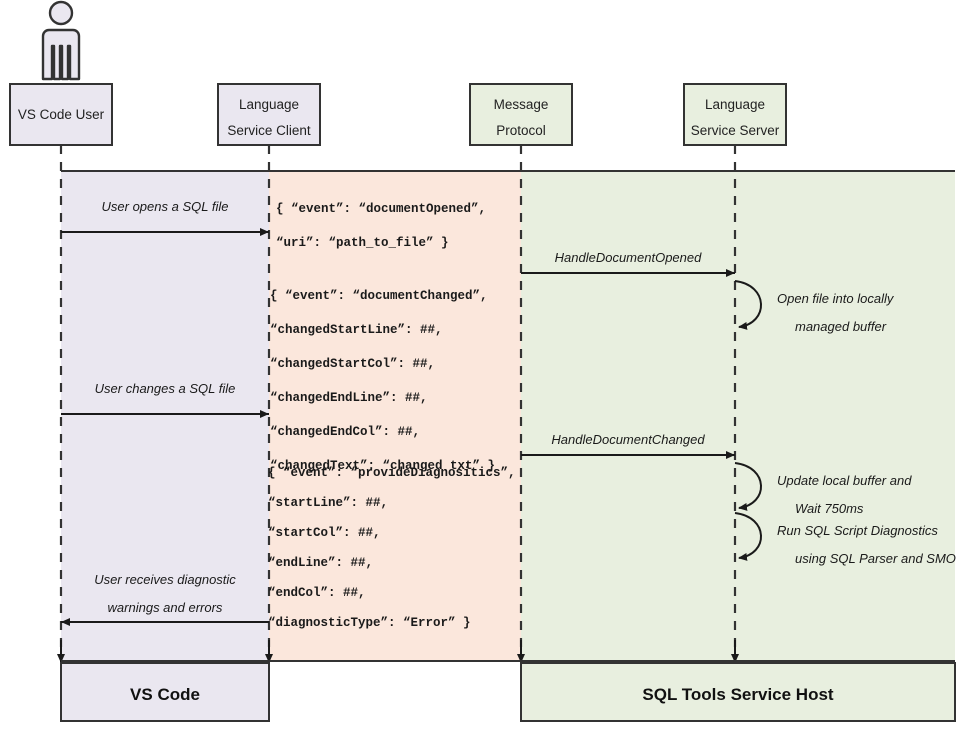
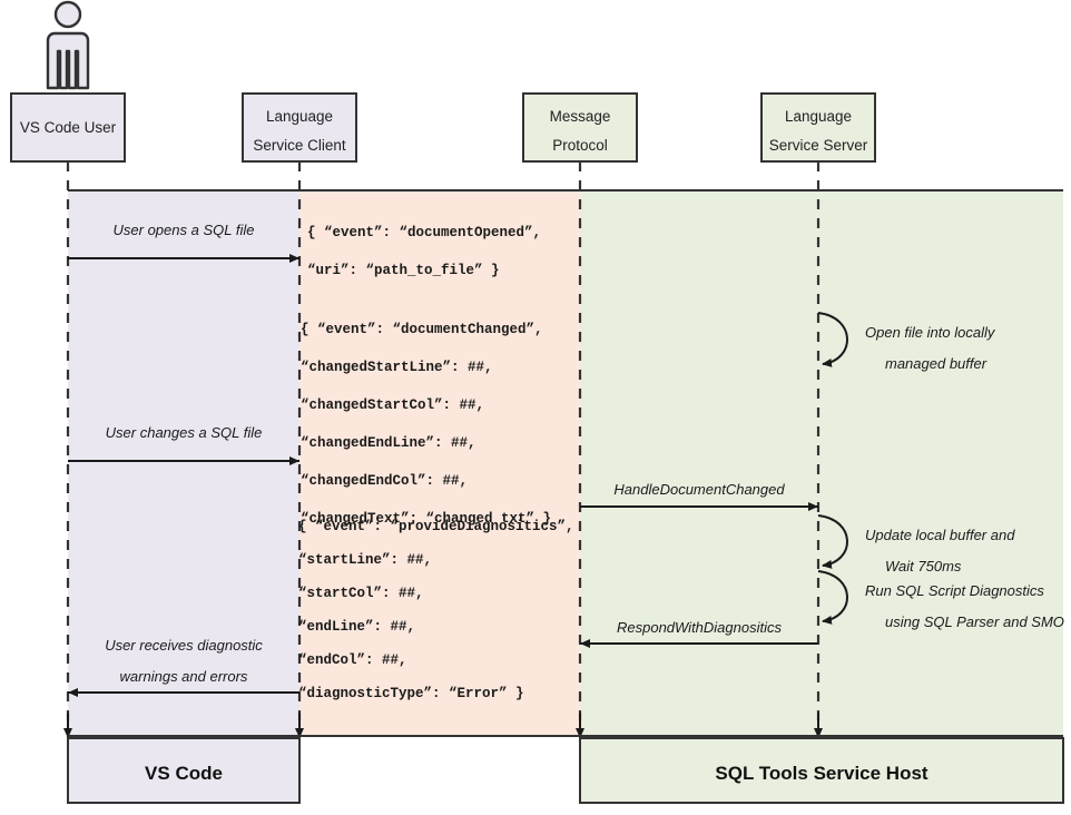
  VS Code User
  Language
  Service Client
  Message
  Protocol
  Language
  Service Server
  { “event”: “documentOpened”,
  “uri”: “path_to_file” }
  { “event”: “documentChanged”,
  “changedStartLine”: ##,
  “changedStartCol”: ##,
  “changedEndLine”: ##,
  “changedEndCol”: ##,
  “changedText”: “changed txt” }
  { “event”: “provideDiagnositics”,
  “startLine”: ##,
  “startCol”: ##,
  “endLine”: ##,
  “endCol”: ##,
  “diagnosticType”: “Error” }
  User opens a SQL file
- HandleDocumentOpened
  User changes a SQL file
  HandleDocumentChanged
+ RespondWithDiagnositics
  User receives diagnostic
  warnings and errors
  Open file into locally
  managed buffer
  Update local buffer and
  Wait 750ms
  Run SQL Script Diagnostics
  using SQL Parser and SMO
  VS Code
  SQL Tools Service Host
